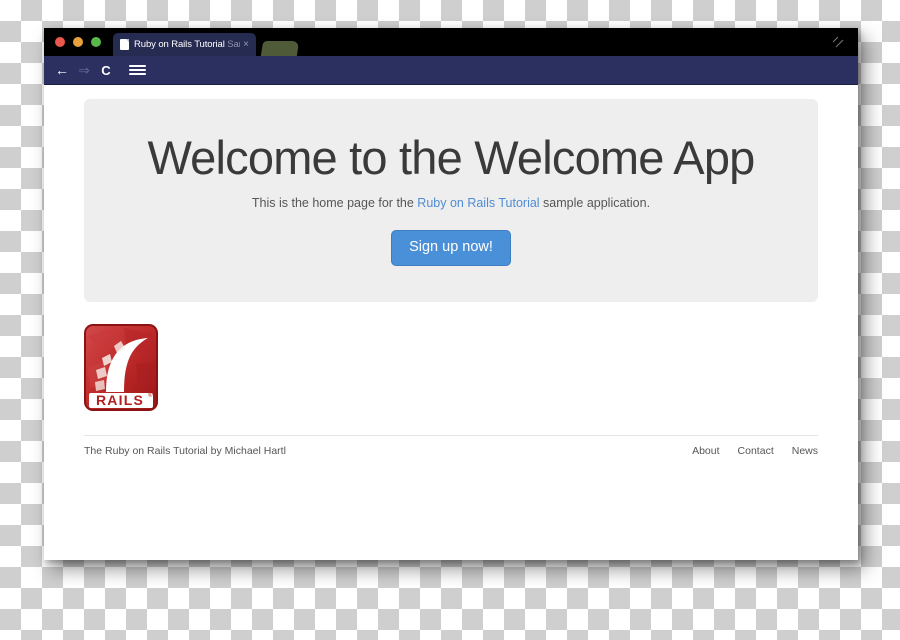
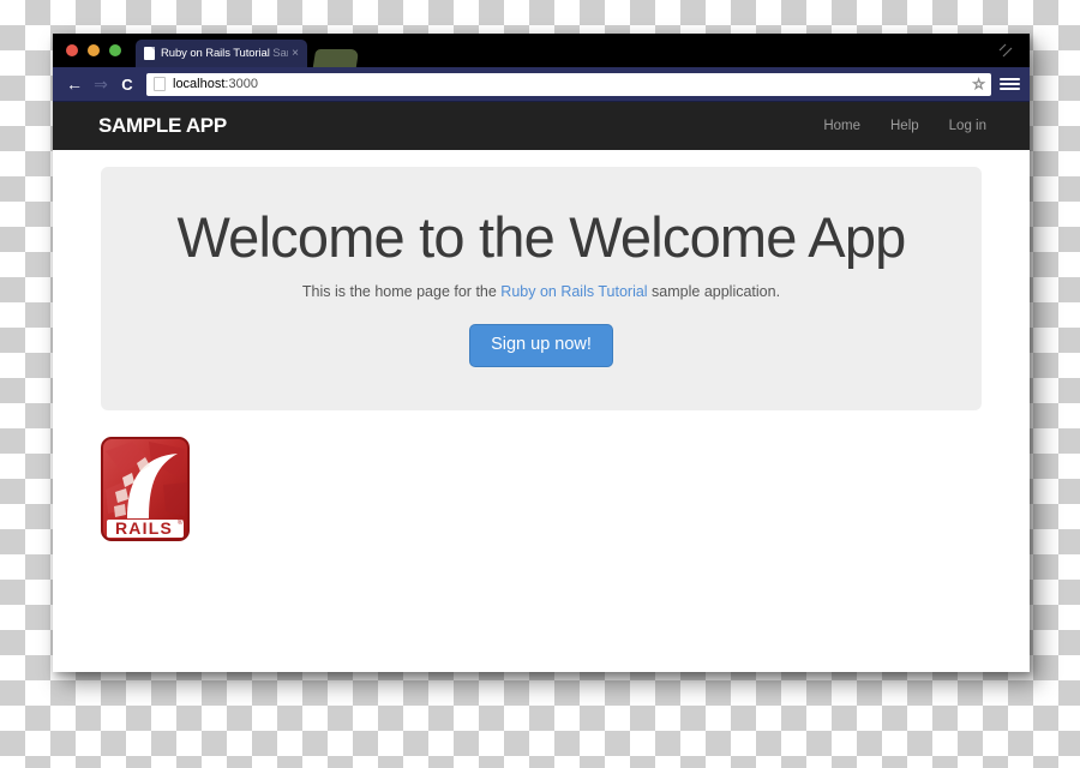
  Ruby on Rails Tutorial Sa
  ×
  ←
  ⇒
  C
+ localhost:3000
+ ☆
+ SAMPLE APP
+ Home
+ Help
+ Log in
  Welcome to the Welcome App
  This is the home page for the Ruby on Rails Tutorial sample application.
  Sign up now!
  RAILS
- The Ruby on Rails Tutorial by Michael Hartl
- About
- Contact
- News
